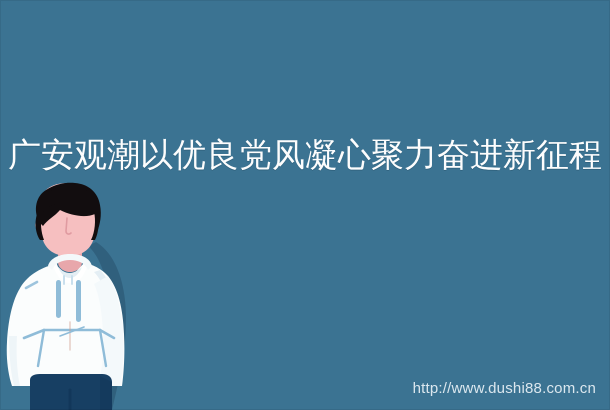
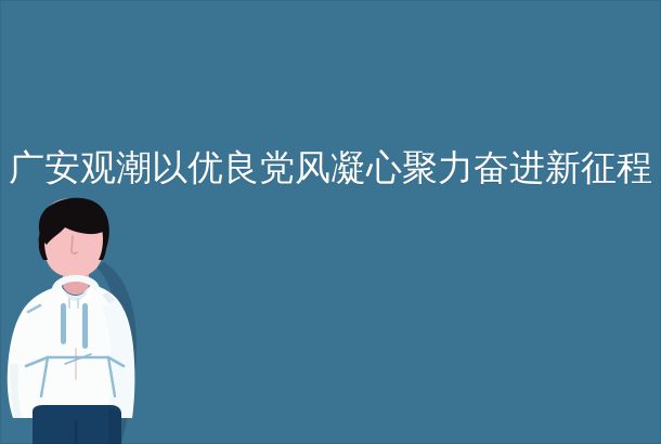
  广安观潮以优良党风凝心聚力奋进新征程
- http://www.dushi88.com.cn
